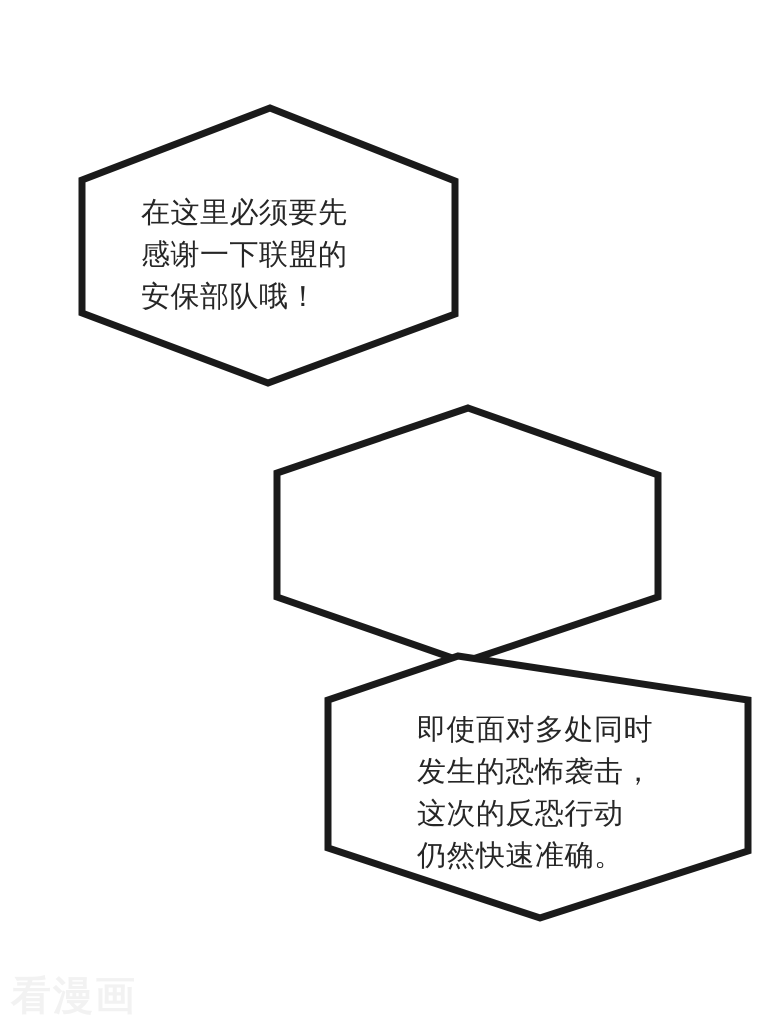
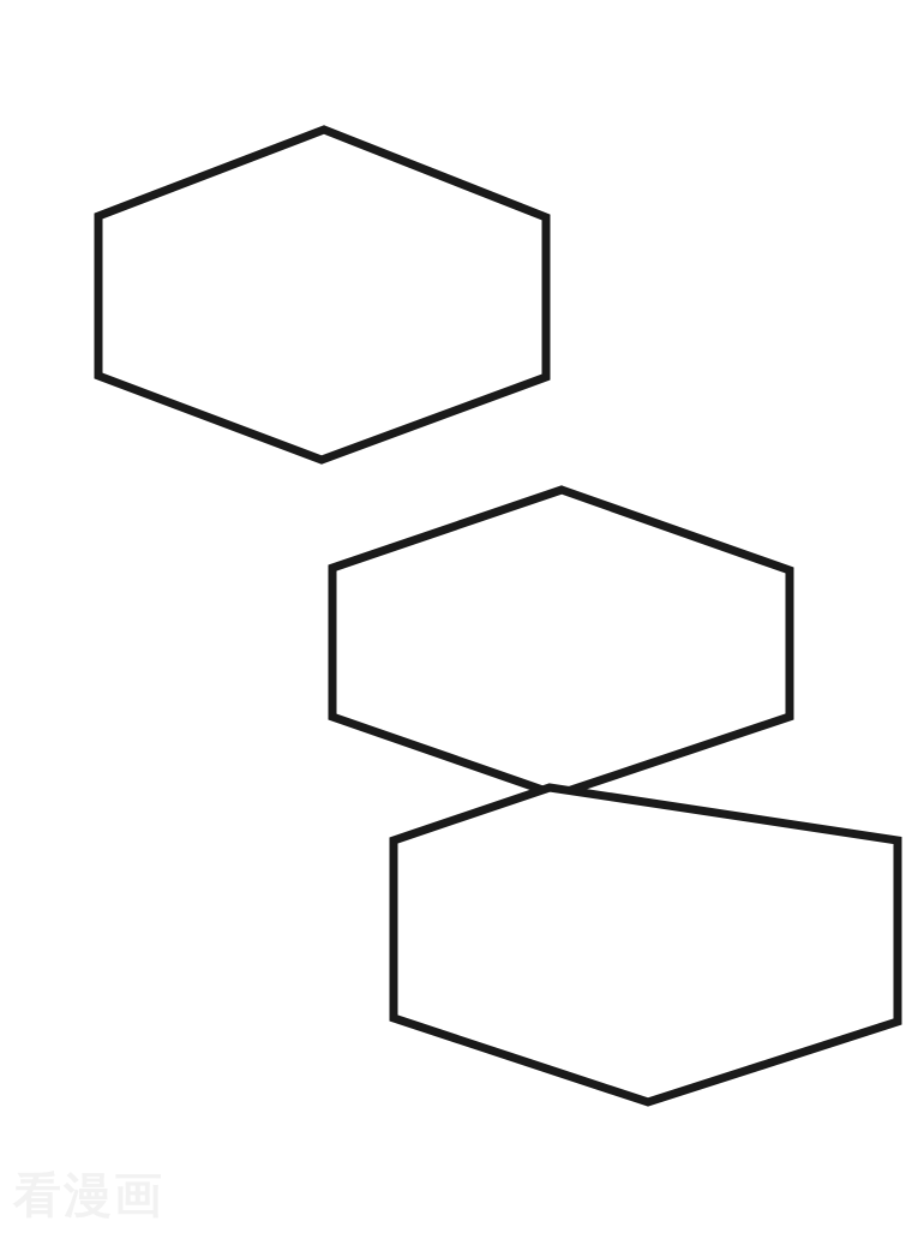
- 在这里必须要先
- 感谢一下联盟的
- 安保部队哦！
- 即使面对多处同时
- 发生的恐怖袭击，
- 这次的反恐行动
- 仍然快速准确。
